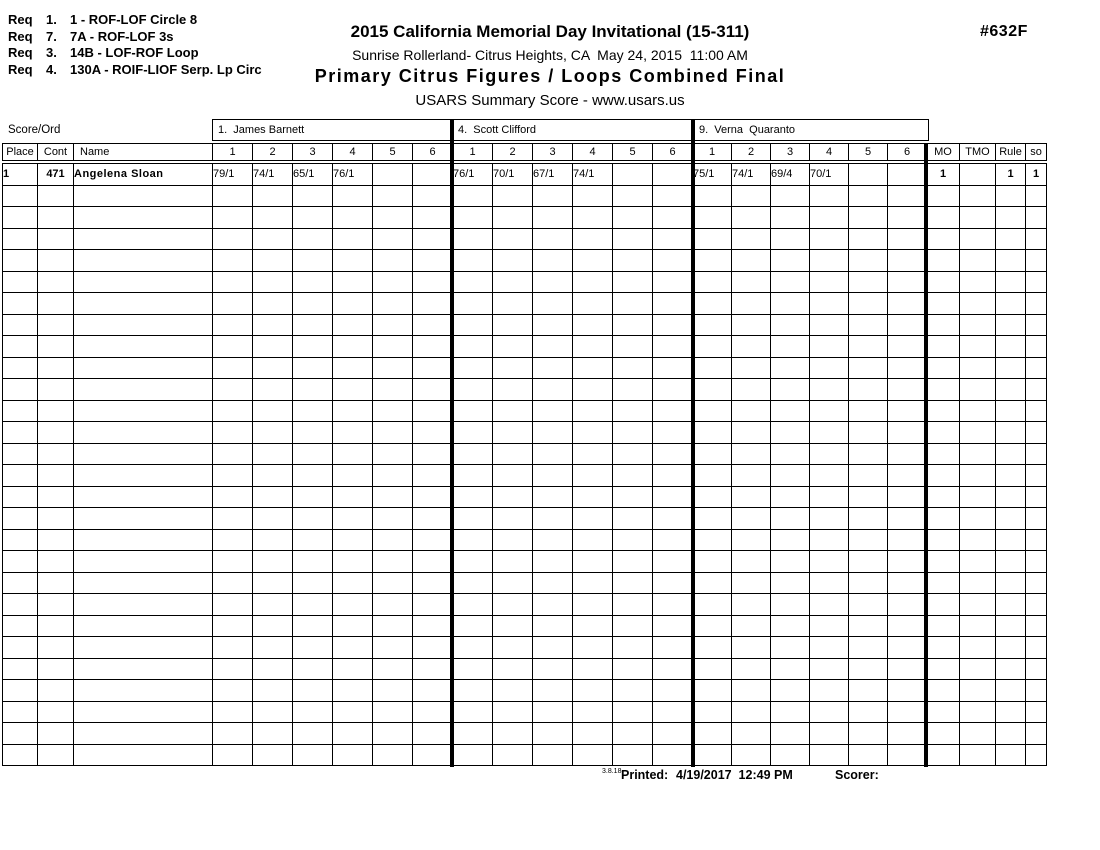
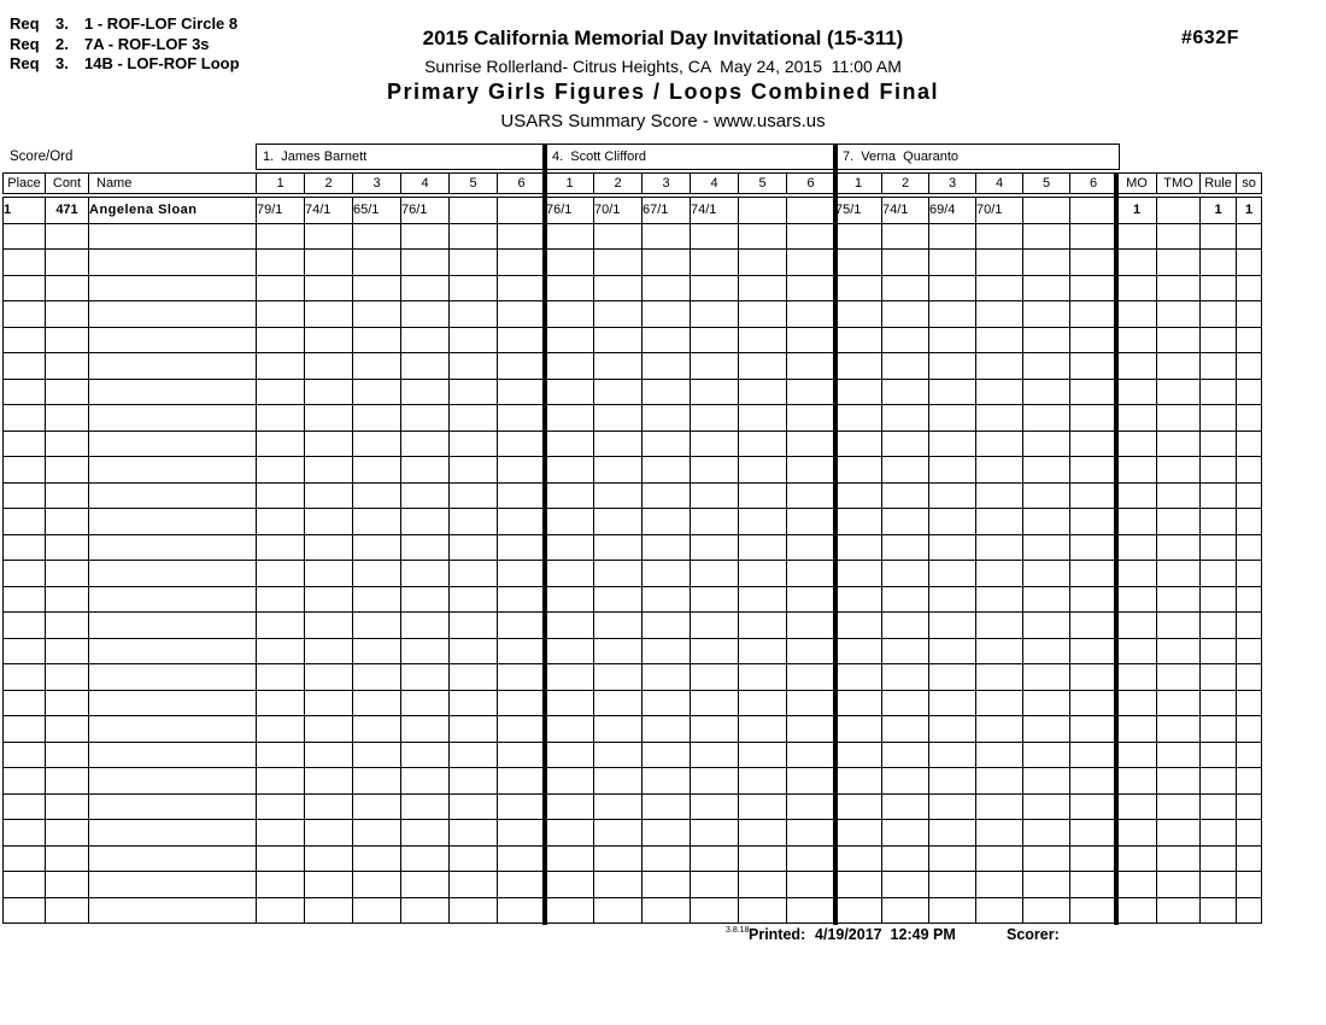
- Req 1. 1 - ROF-LOF Circle 8
+ Req 3. 1 - ROF-LOF Circle 8
- Req 7. 7A - ROF-LOF 3s
+ Req 2. 7A - ROF-LOF 3s
  Req 3. 14B - LOF-ROF Loop
- Req 4. 130A - ROIF-LIOF Serp. Lp Circ
  2015 California Memorial Day Invitational (15-311)
  Sunrise Rollerland- Citrus Heights, CA May 24, 2015 11:00 AM
- Primary Citrus Figures / Loops Combined Final
+ Primary Girls Figures / Loops Combined Final
  USARS Summary Score - www.usars.us
  #632F
  Score/Ord
  1. James Barnett
  4. Scott Clifford
- 9. Verna Quaranto
+ 7. Verna Quaranto
  Place	Cont	Name	1	2	3	4	5	6	1	2	3	4	5	6	1	2	3	4	5	6	MO	TMO	Rule	so
  1	471	Angelena Sloan	79/1	74/1	65/1	76/1			76/1	70/1	67/1	74/1			75/1	74/1	69/4	70/1			1		1	1
  Printed:
  4/19/2017 12:49 PM
  Scorer:
